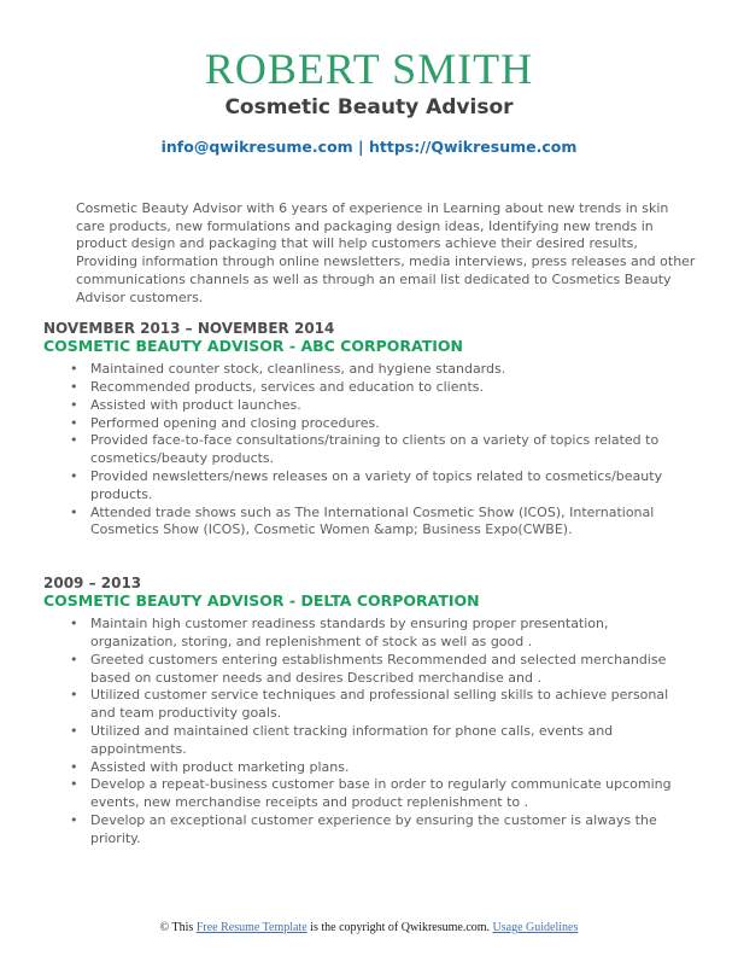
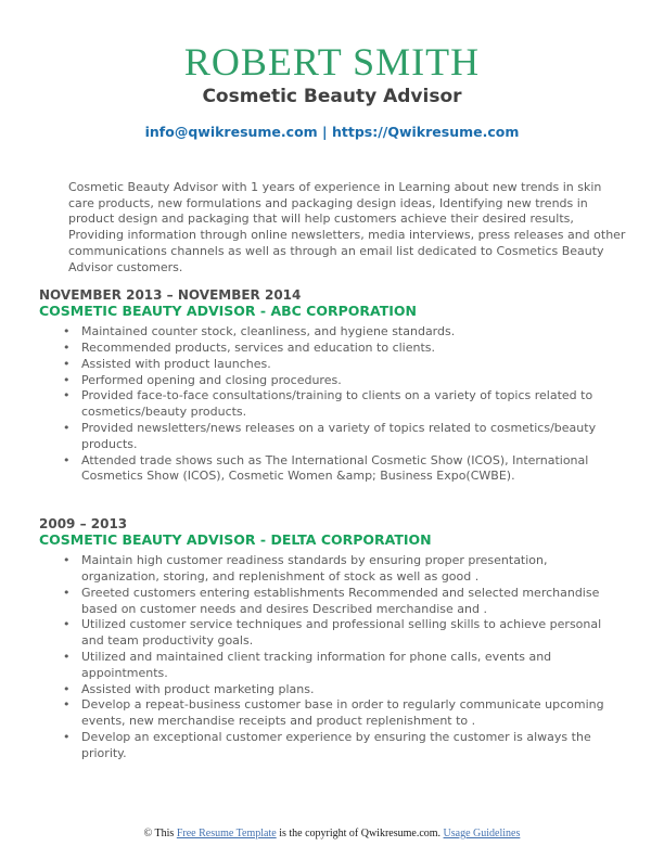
  ROBERT SMITH
  Cosmetic Beauty Advisor
  info@qwikresume.com | https://Qwikresume.com
- Cosmetic Beauty Advisor with 6 years of experience in Learning about new trends in skin care products, new formulations and packaging design ideas, Identifying new trends in product design and packaging that will help customers achieve their desired results, Providing information through online newsletters, media interviews, press releases and other communications channels as well as through an email list dedicated to Cosmetics Beauty Advisor customers.
+ Cosmetic Beauty Advisor with 1 years of experience in Learning about new trends in skin care products, new formulations and packaging design ideas, Identifying new trends in product design and packaging that will help customers achieve their desired results, Providing information through online newsletters, media interviews, press releases and other communications channels as well as through an email list dedicated to Cosmetics Beauty Advisor customers.
  NOVEMBER 2013 – NOVEMBER 2014
  COSMETIC BEAUTY ADVISOR - ABC CORPORATION
  Maintained counter stock, cleanliness, and hygiene standards.
  Recommended products, services and education to clients.
  Assisted with product launches.
  Performed opening and closing procedures.
  Provided face-to-face consultations/training to clients on a variety of topics related to cosmetics/beauty products.
  Provided newsletters/news releases on a variety of topics related to cosmetics/beauty products.
  Attended trade shows such as The International Cosmetic Show (ICOS), International Cosmetics Show (ICOS), Cosmetic Women &amp; Business Expo(CWBE).
  2009 – 2013
  COSMETIC BEAUTY ADVISOR - DELTA CORPORATION
  Maintain high customer readiness standards by ensuring proper presentation, organization, storing, and replenishment of stock as well as good .
  Greeted customers entering establishments Recommended and selected merchandise based on customer needs and desires Described merchandise and .
  Utilized customer service techniques and professional selling skills to achieve personal and team productivity goals.
  Utilized and maintained client tracking information for phone calls, events and appointments.
  Assisted with product marketing plans.
  Develop a repeat-business customer base in order to regularly communicate upcoming events, new merchandise receipts and product replenishment to .
  Develop an exceptional customer experience by ensuring the customer is always the priority.
  © This Free Resume Template is the copyright of Qwikresume.com. Usage Guidelines
